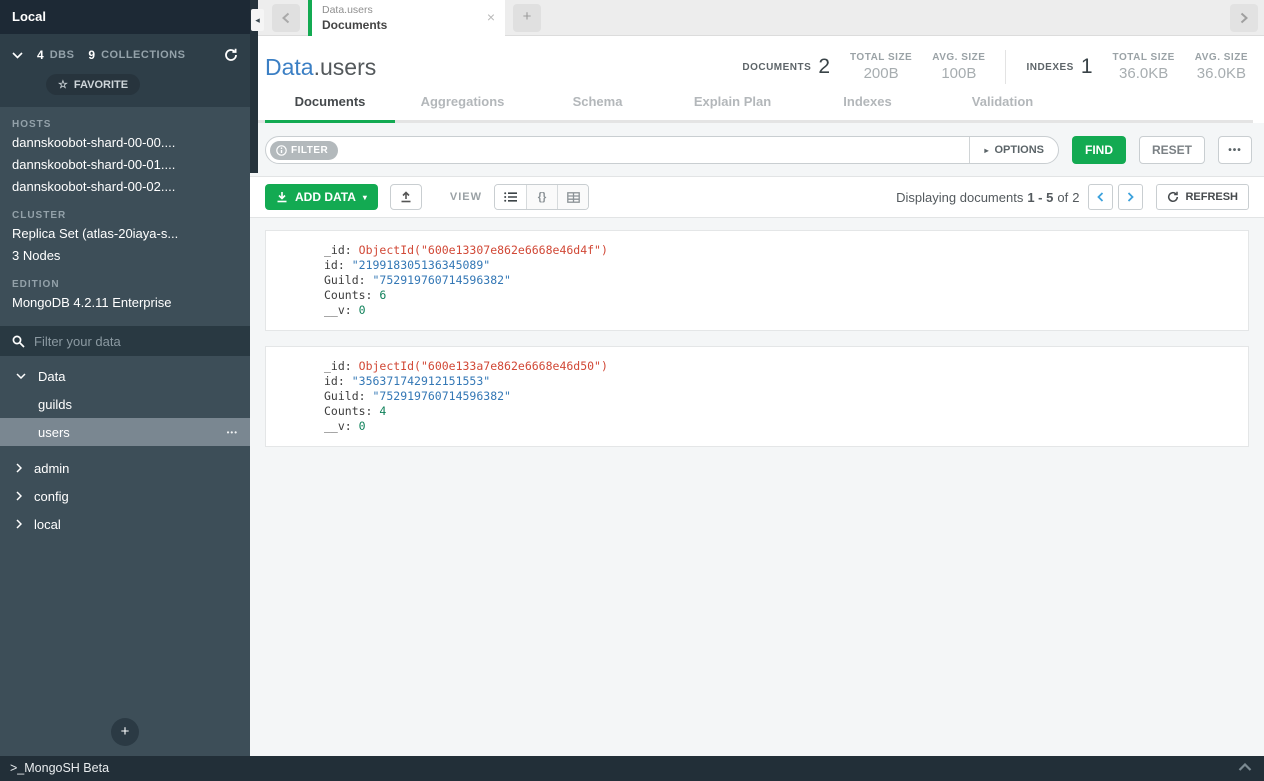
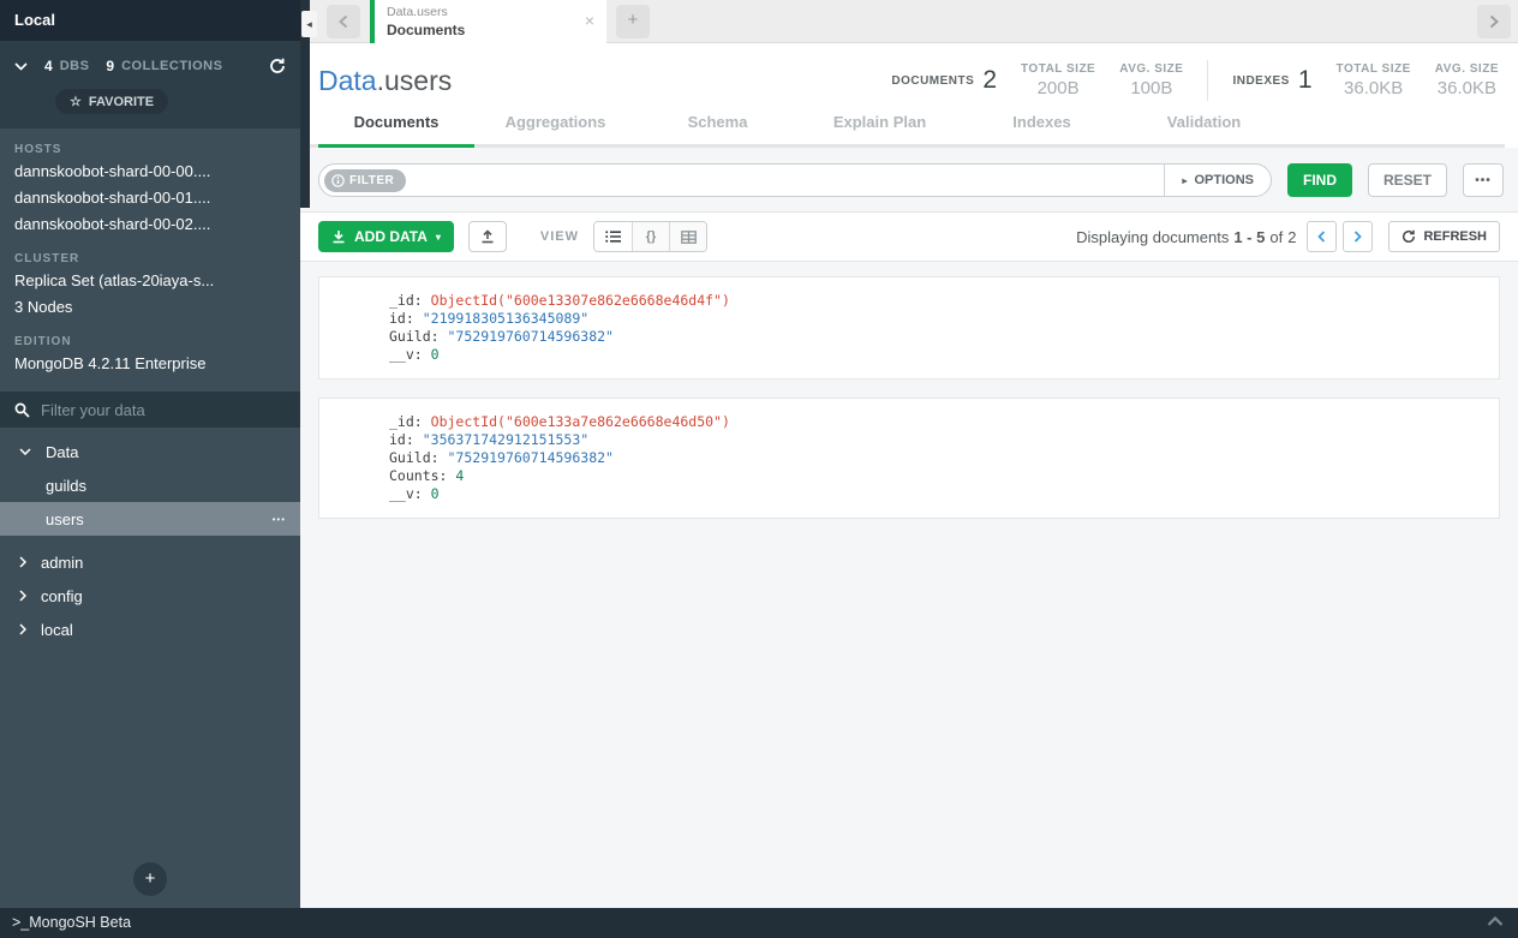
  Local
  4
  DBS
  9
  COLLECTIONS
  ☆
  FAVORITE
  HOSTS
  dannskoobot-shard-00-00....
  dannskoobot-shard-00-01....
  dannskoobot-shard-00-02....
  CLUSTER
  Replica Set (atlas-20iaya-s...
  3 Nodes
  EDITION
  MongoDB 4.2.11 Enterprise
  Filter your data
  Data
  guilds
  users
  •••
  admin
  config
  local
  +
  ◂
  Data.users
  Documents
  ×
  +
  Data.users
  DOCUMENTS
  2
  TOTAL SIZE
  200B
  AVG. SIZE
  100B
  INDEXES
  1
  TOTAL SIZE
  36.0KB
  AVG. SIZE
  36.0KB
  Documents
  Aggregations
  Schema
  Explain Plan
  Indexes
  Validation
  FILTER
  ▸
  OPTIONS
  FIND
  RESET
  •••
  ADD DATA
  ▾
  VIEW
  {}
  Displaying documents
  1 - 5
  of
  2
  REFRESH
  _id ObjectId("600e13307e862e6668e46d4f")
  id "219918305136345089"
  Guild "752919760714596382"
- Counts 6
  __v 0
  _id ObjectId("600e133a7e862e6668e46d50")
  id "356371742912151553"
  Guild "752919760714596382"
  Counts 4
  __v 0
  >_MongoSH Beta
